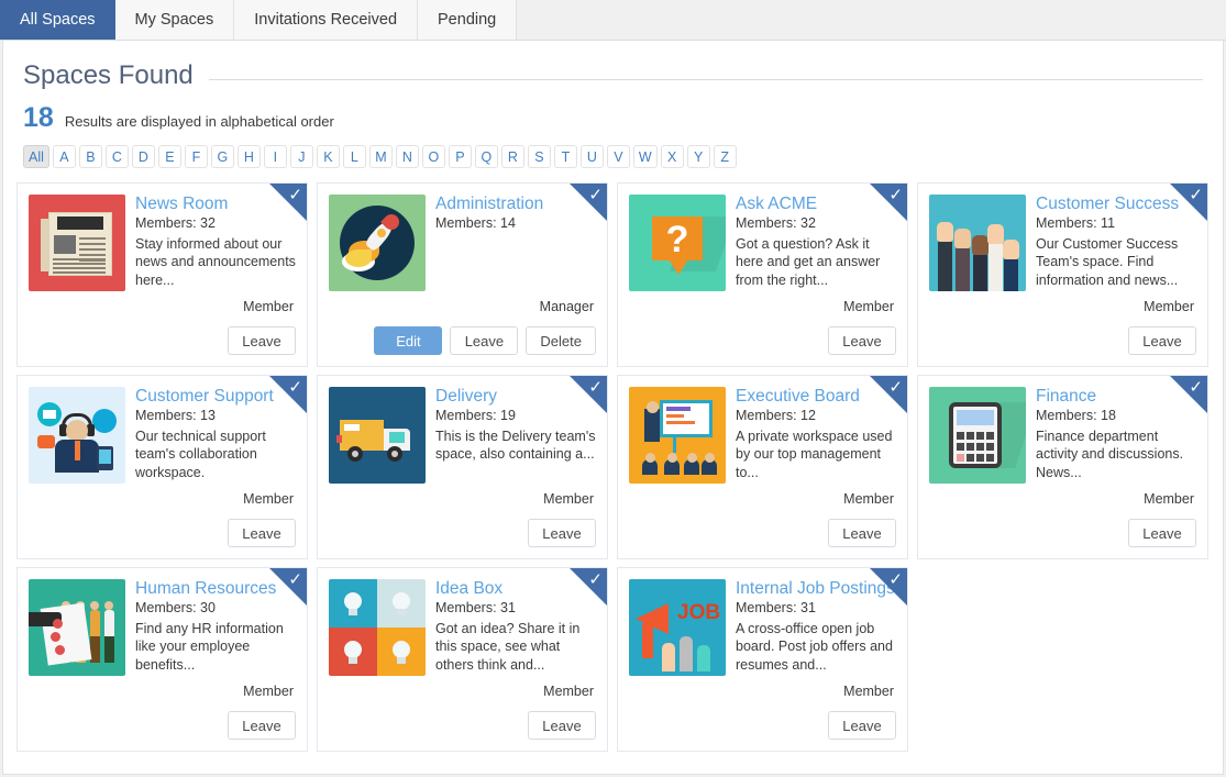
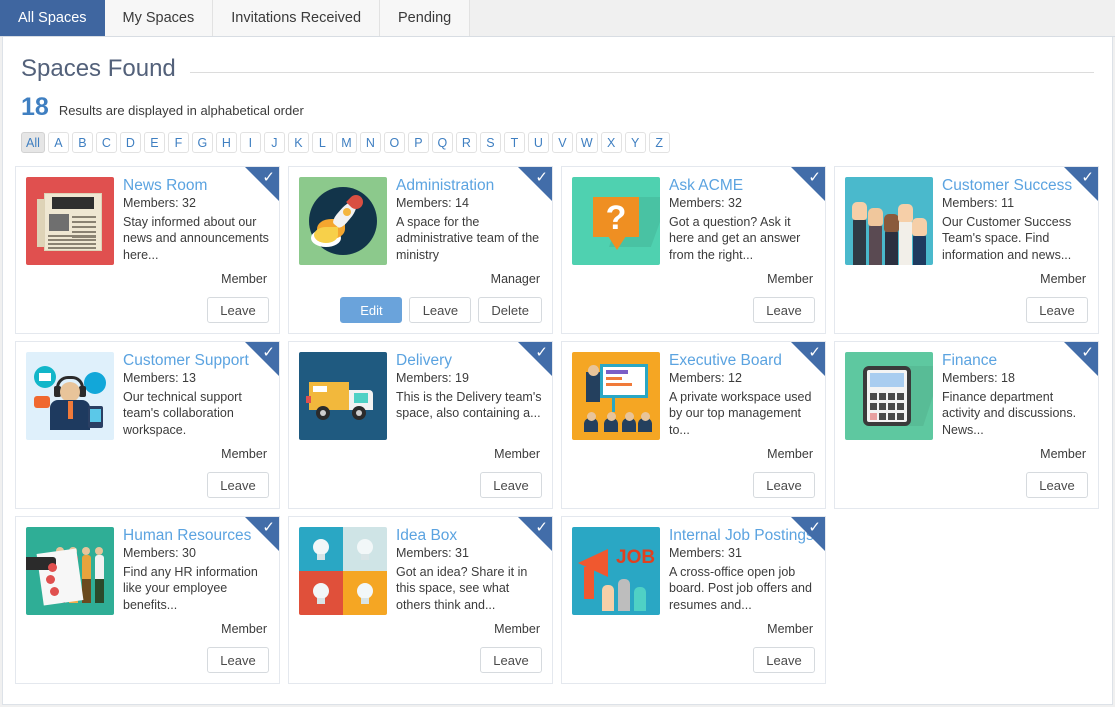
  All Spaces
  My Spaces
  Invitations Received
  Pending
  Spaces Found
  18
  Results are displayed in alphabetical order
  All
  A
  B
  C
  D
  E
  F
  G
  H
  I
  J
  K
  L
  M
  N
  O
  P
  Q
  R
  S
  T
  U
  V
  W
  X
  Y
  Z
  News Room
  Members: 32
  Stay informed about our news and announcements here...
  Member
  Leave
  ✓
  Administration
  Members: 14
+ A space for the administrative team of the ministry
  Manager
  Edit
  Leave
  Delete
  ✓
  ?
  Ask ACME
  Members: 32
  Got a question? Ask it here and get an answer from the right...
  Member
  Leave
  ✓
  Customer Success
  Members: 11
  Our Customer Success Team's space. Find information and news...
  Member
  Leave
  ✓
  Customer Support
  Members: 13
  Our technical support team's collaboration workspace.
  Member
  Leave
  ✓
  Delivery
  Members: 19
  This is the Delivery team's space, also containing a...
  Member
  Leave
  ✓
  Executive Board
  Members: 12
  A private workspace used by our top management to...
  Member
  Leave
  ✓
  Finance
  Members: 18
  Finance department activity and discussions. News...
  Member
  Leave
  ✓
  Human Resources
  Members: 30
  Find any HR information like your employee benefits...
  Member
  Leave
  ✓
  Idea Box
  Members: 31
  Got an idea? Share it in this space, see what others think and...
  Member
  Leave
  ✓
  JOB
  Internal Job Postings
  Members: 31
  A cross-office open job board. Post job offers and resumes and...
  Member
  Leave
  ✓
